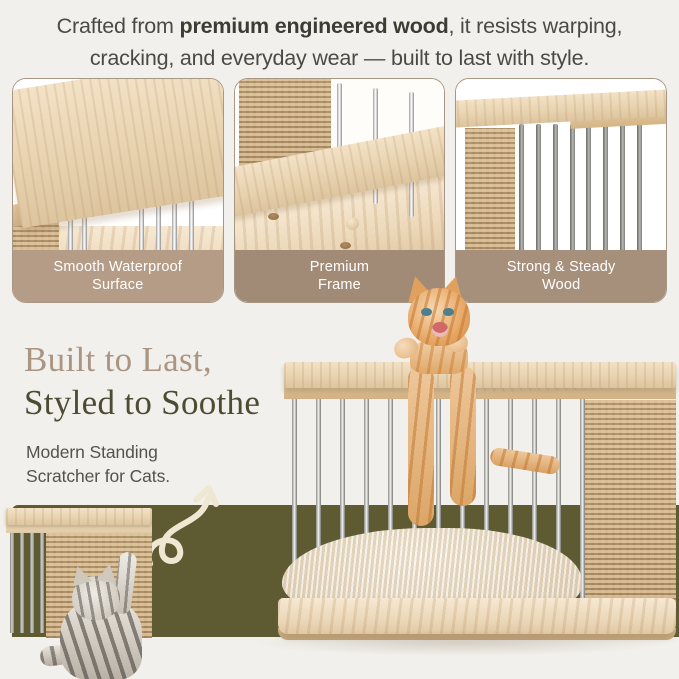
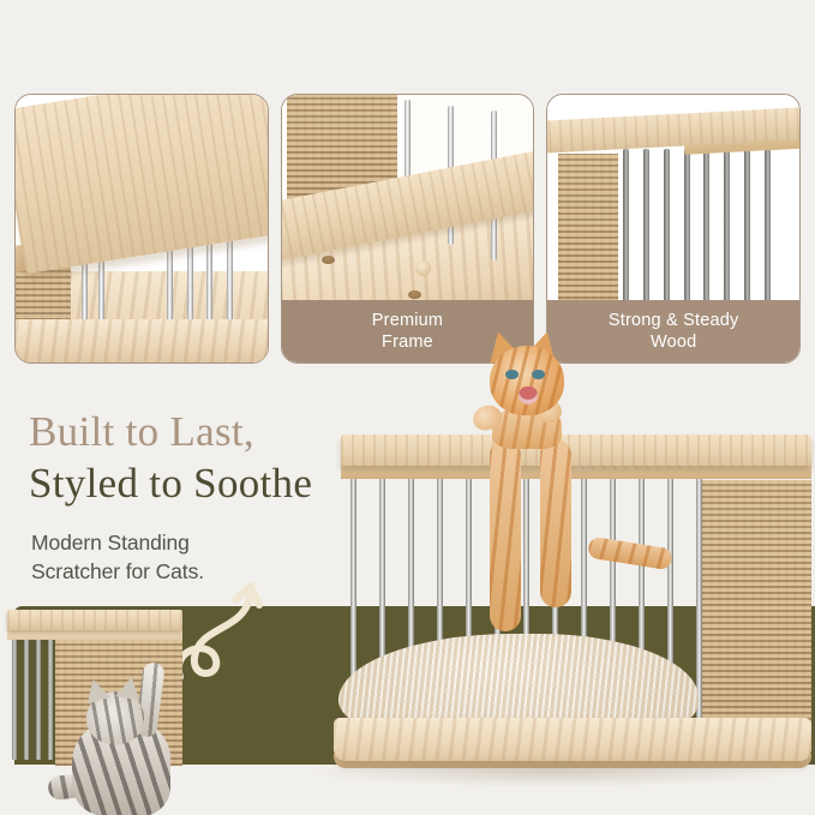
- Crafted from premium engineered wood, it resists warping, cracking, and everyday wear — built to last with style.
- Smooth Waterproof
- Surface
  Premium
  Frame
  Strong & Steady
  Wood
  Built to Last,
  Styled to Soothe
  Modern Standing
  Scratcher for Cats.
